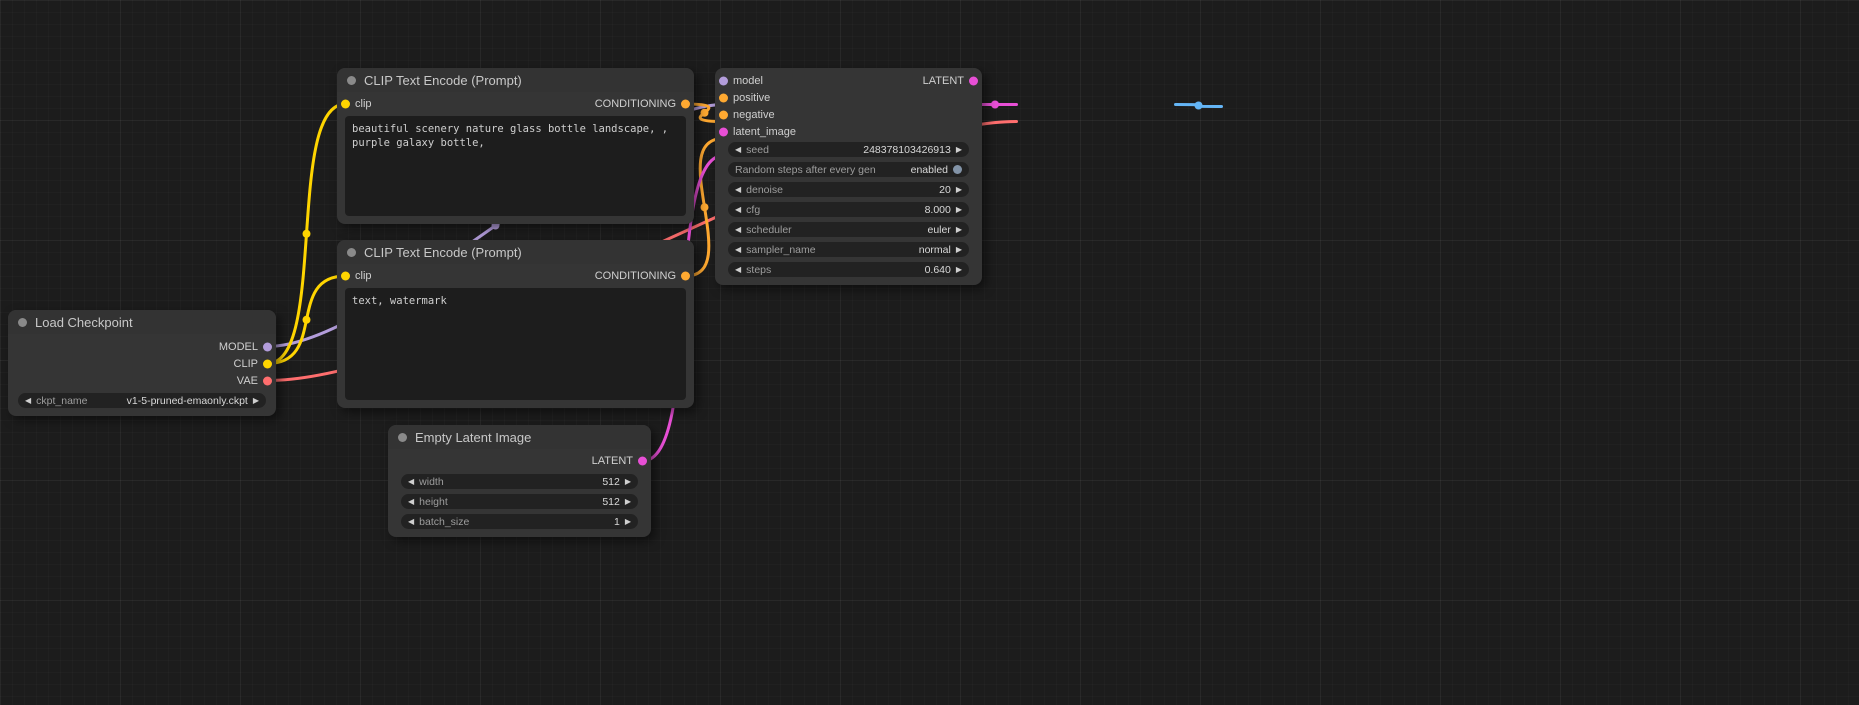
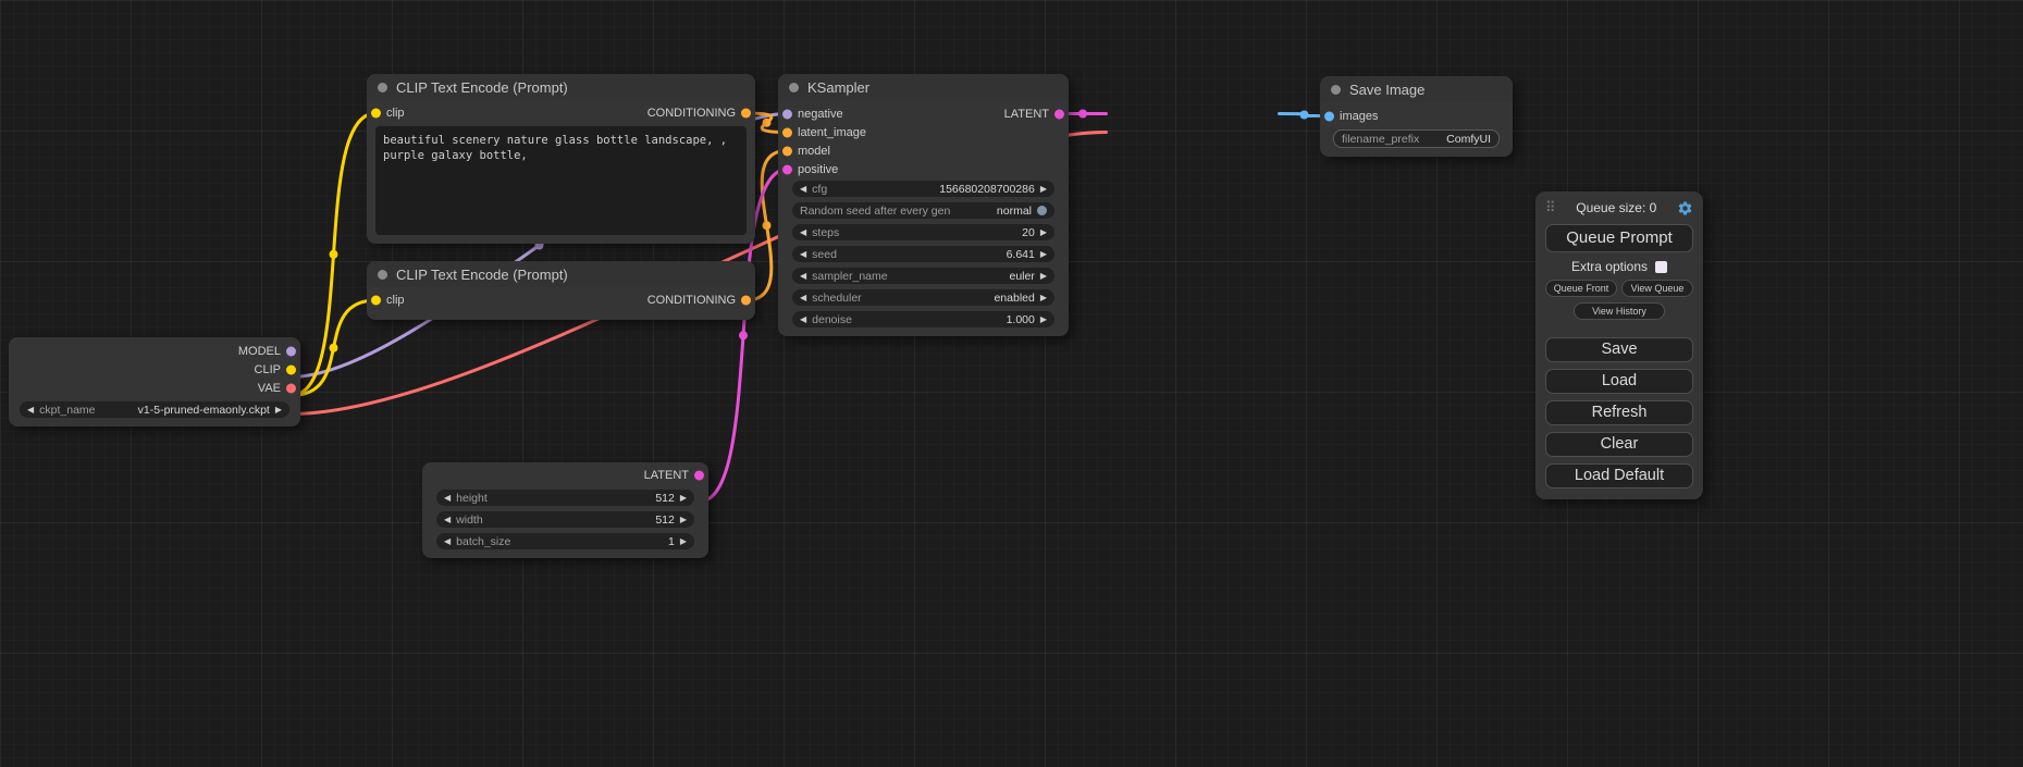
- Load Checkpoint
  MODEL
  CLIP
  VAE
  ◀
  ckpt_name
  v1-5-pruned-emaonly.ckpt
  ▶
  CLIP Text Encode (Prompt)
  clip
  CONDITIONING
  CLIP Text Encode (Prompt)
  clip
  CONDITIONING
- text, watermark
- Empty Latent Image
  LATENT
  ◀
- width
+ height
  512
  ▶
  ◀
- height
+ width
  512
  ▶
  ◀
  batch_size
  1
  ▶
+ KSampler
- model
+ negative
  LATENT
- positive
+ latent_image
- negative
+ model
- latent_image
+ positive
  ◀
- seed
+ cfg
- 248378103426913
+ 156680208700286
  ▶
- Random steps after every gen
+ Random seed after every gen
- enabled
+ normal
  ◀
- denoise
+ steps
  20
  ▶
  ◀
- cfg
+ seed
- 8.000
+ 6.641
  ▶
  ◀
- scheduler
+ sampler_name
  euler
  ▶
  ◀
- sampler_name
+ scheduler
- normal
+ enabled
  ▶
  ◀
- steps
+ denoise
- 0.640
+ 1.000
  ▶
+ Save Image
+ images
+ filename_prefix
+ ComfyUI
+ ⠿
+ Queue size: 0
+ Queue Prompt
+ Extra options
+ Queue Front
+ View Queue
+ View History
+ Save
+ Load
+ Refresh
+ Clear
+ Load Default
